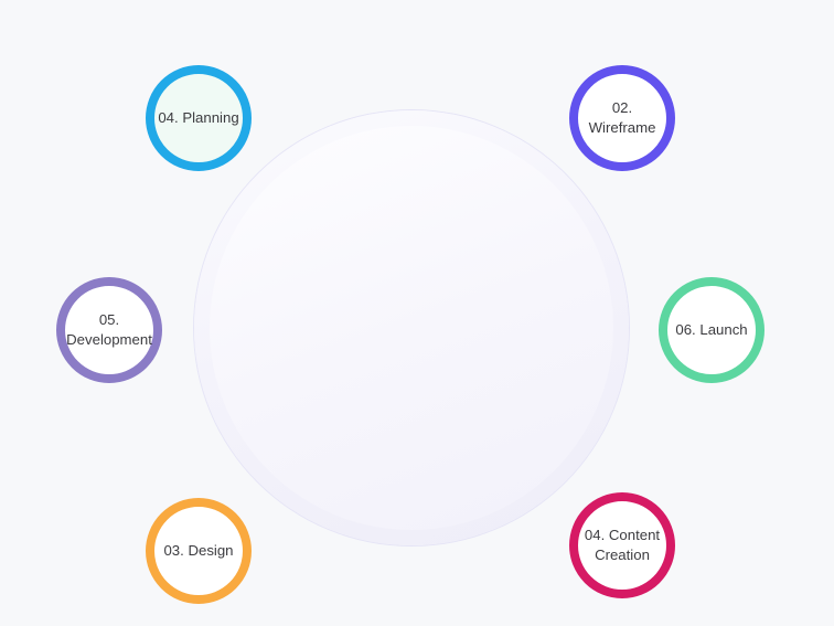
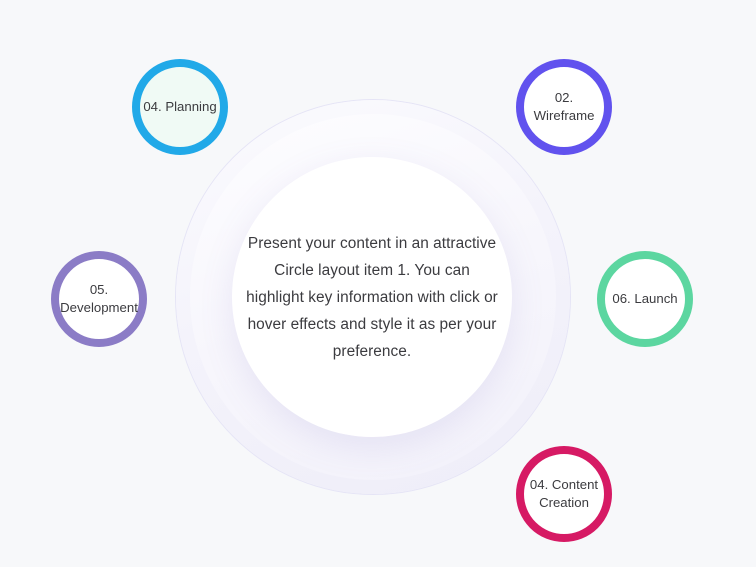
+ Present your content in an attractive Circle layout item 1. You can highlight key information with click or hover effects and style it as per your preference.
  04. Planning
  02.
  Wireframe
- 03. Design
  04. Content
  Creation
  05.
  Development
  06. Launch
